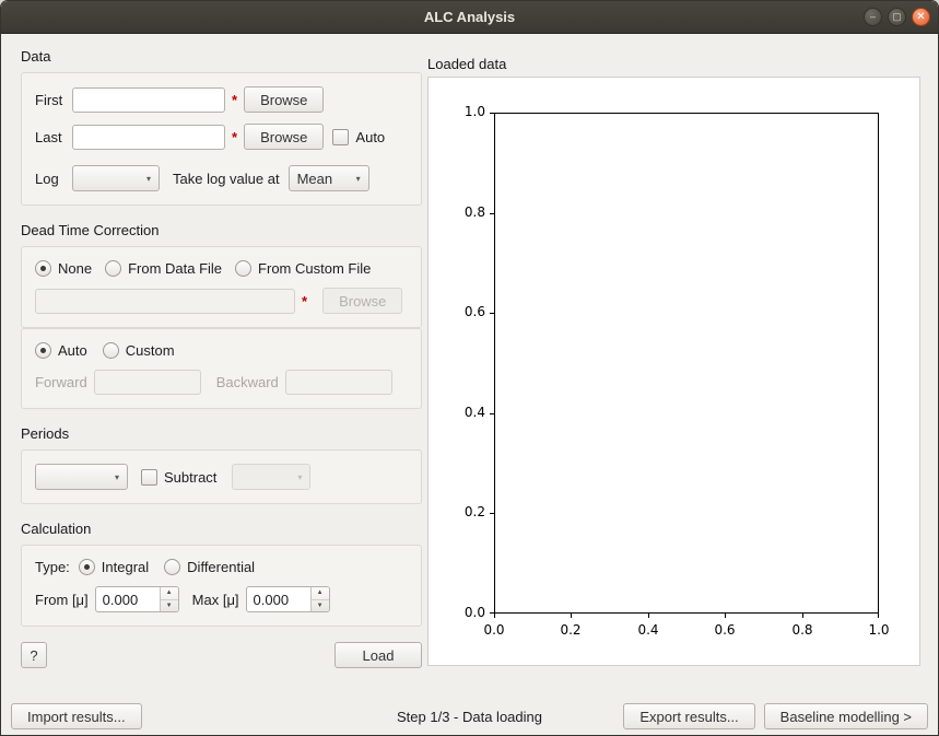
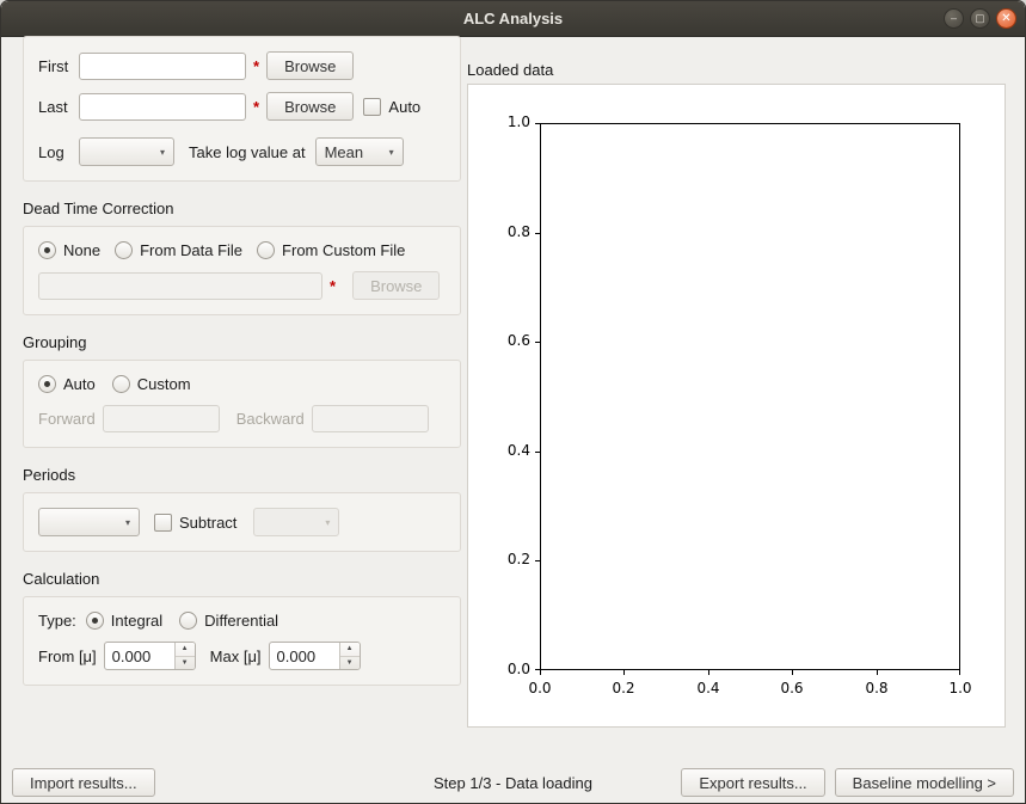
  ALC Analysis
  –
  ▢
  ✕
- Data
  First
  *
  Browse
  Last
  *
  Browse
  Auto
  Log
  ▾
  Take log value at
  Mean
  ▾
  Dead Time Correction
  None
  From Data File
  From Custom File
  *
  Browse
+ Grouping
  Auto
  Custom
  Forward
  Backward
  Periods
  ▾
  Subtract
  ▾
  Calculation
  Type:
  Integral
  Differential
  From [μ]
  0.000
  Max [μ]
  0.000
- ?
- Load
  Loaded data
  1.0
  0.8
  0.6
  0.4
  0.2
  0.0
  0.0
  0.2
  0.4
  0.6
  0.8
  1.0
  Step 1/3 - Data loading
  Import results...
  Export results...
  Baseline modelling >
